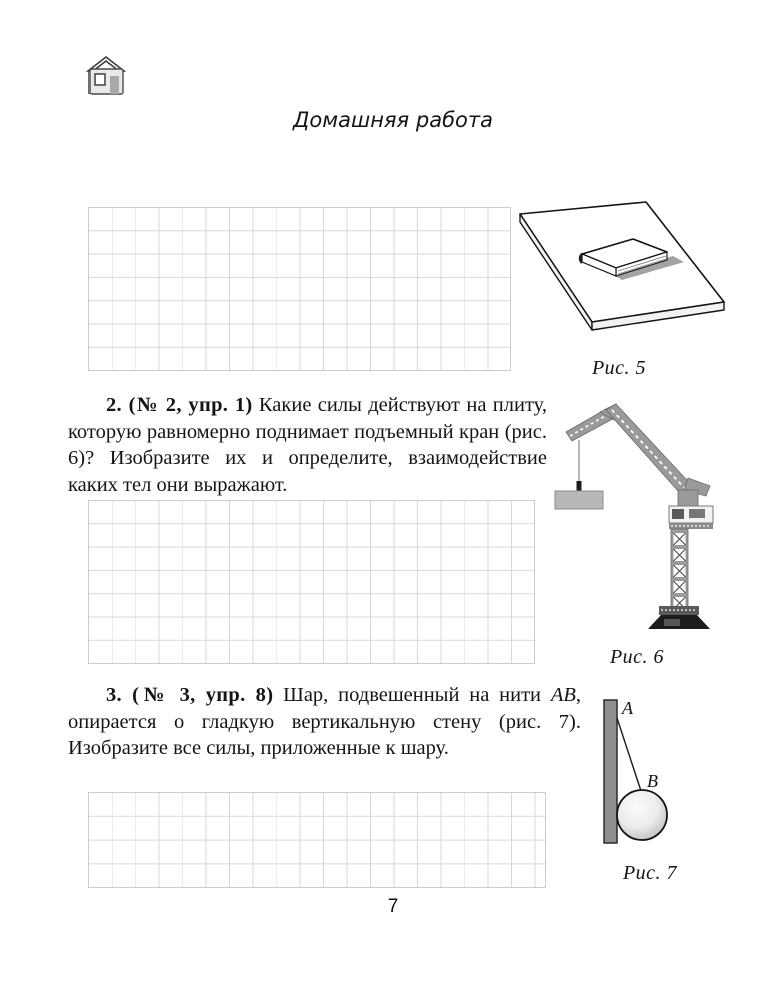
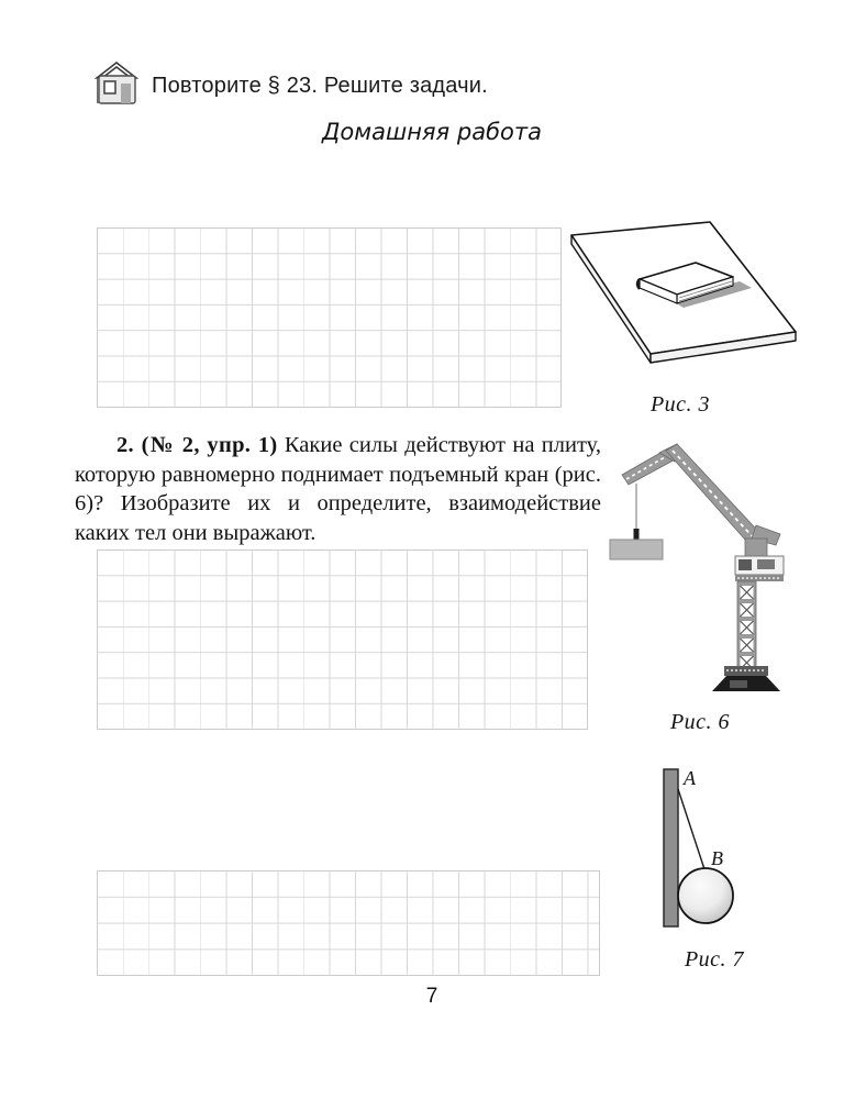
+ Повторите § 23. Решите задачи.
  Домашняя работа
- Рис. 5
+ Рис. 3
  2. (№ 2, упр. 1) Какие силы действуют на плиту, которую равномерно поднимает подъ­емный кран (рис. 6)? Изобразите их и опреде­лите, взаимодействие каких тел они выражают.
  Рис. 6
- 3. (№ 3, упр. 8) Шар, подвешенный на нити AB, опирается о гладкую вертикальную стену (рис. 7). Изобразите все силы, приложенные к шару.
  A
  B
  Рис. 7
  7
